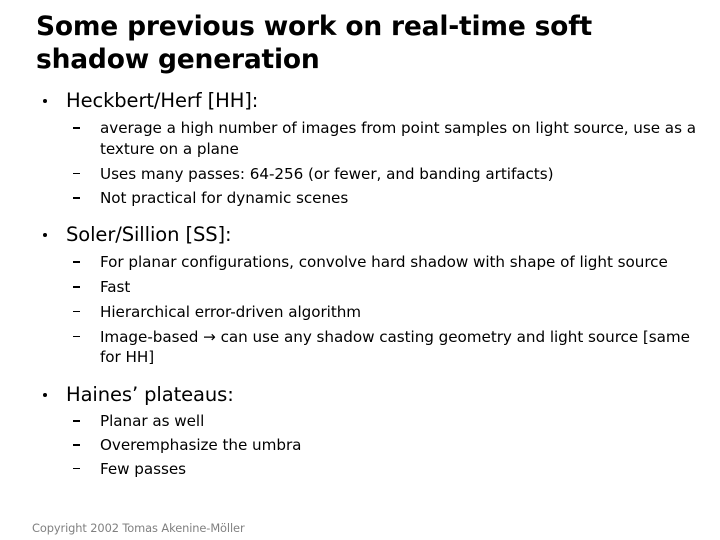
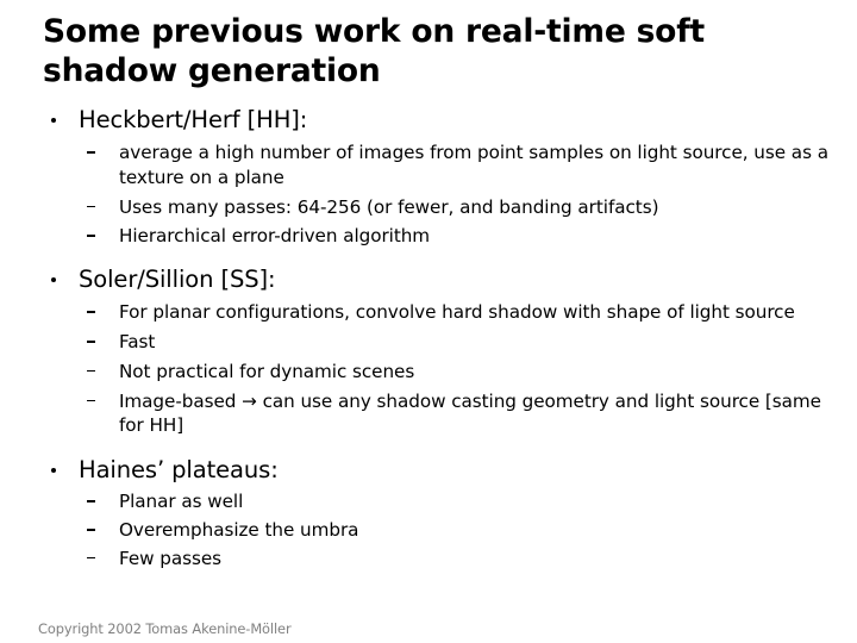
  Some previous work on real-time soft shadow generation
  Heckbert/Herf [HH]:
  average a high number of images from point samples on light source, use as a texture on a plane
  Uses many passes: 64-256 (or fewer, and banding artifacts)
- Not practical for dynamic scenes
+ Hierarchical error-driven algorithm
  Soler/Sillion [SS]:
  For planar configurations, convolve hard shadow with shape of light source
  Fast
- Hierarchical error-driven algorithm
+ Not practical for dynamic scenes
  Image-based → can use any shadow casting geometry and light source [same for HH]
  Haines’ plateaus:
  Planar as well
  Overemphasize the umbra
  Few passes
  Copyright 2002 Tomas Akenine-Möller
